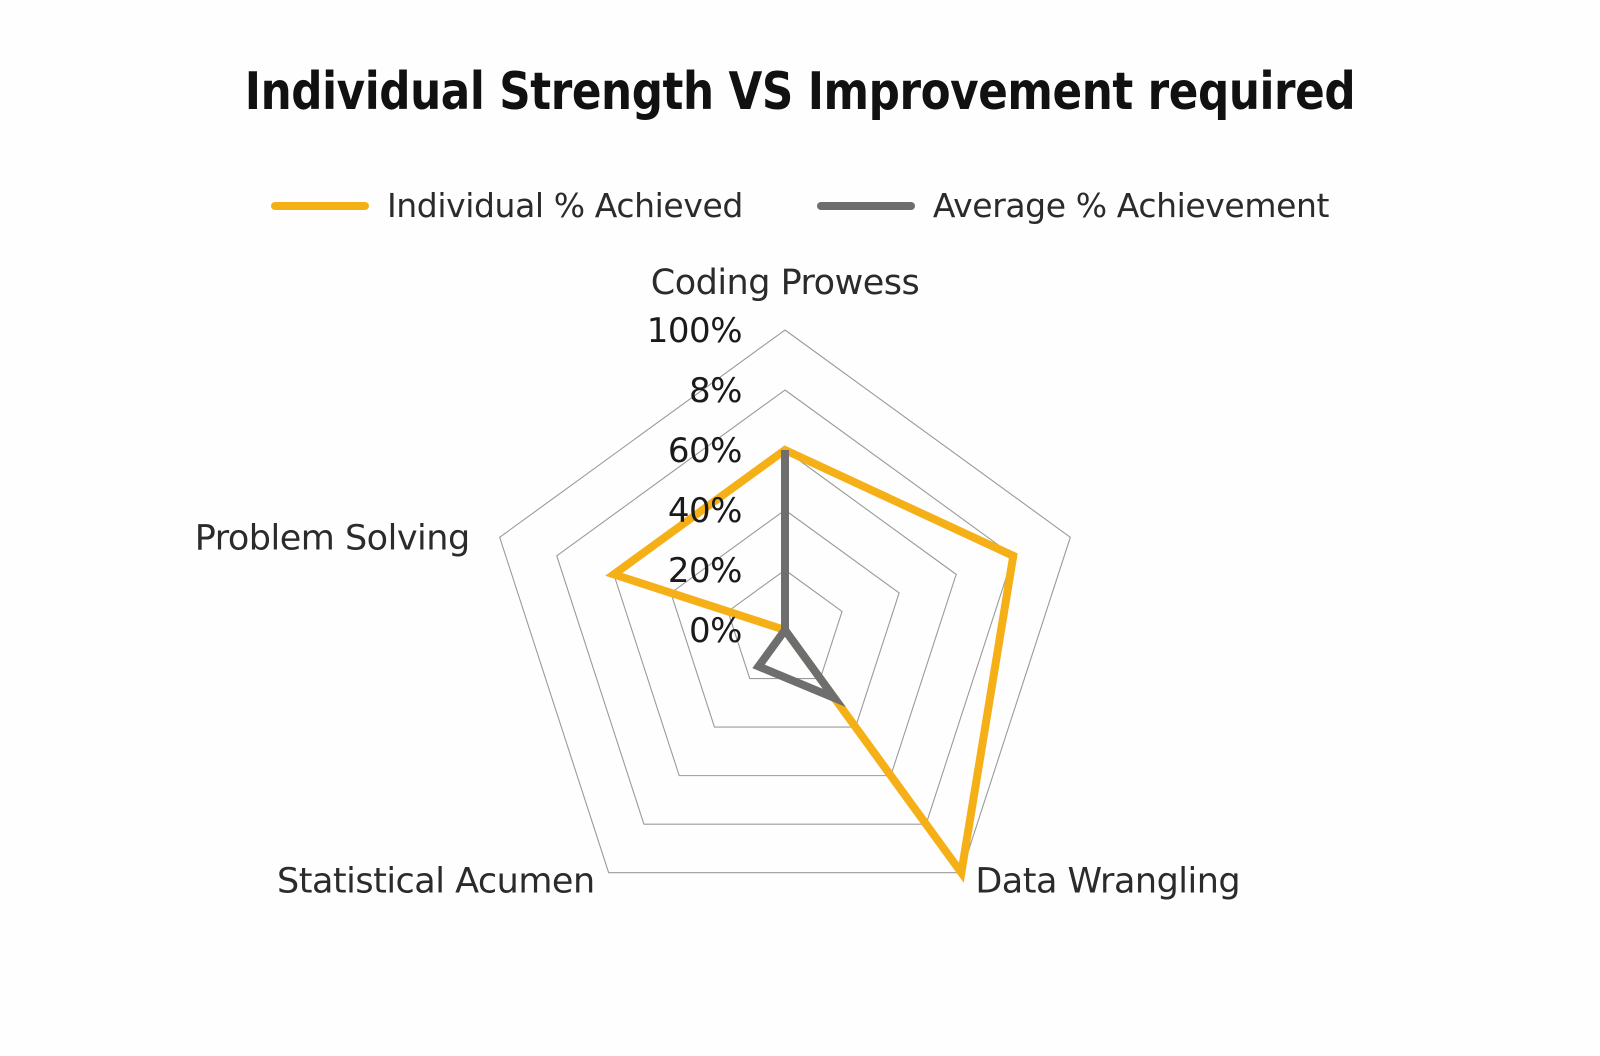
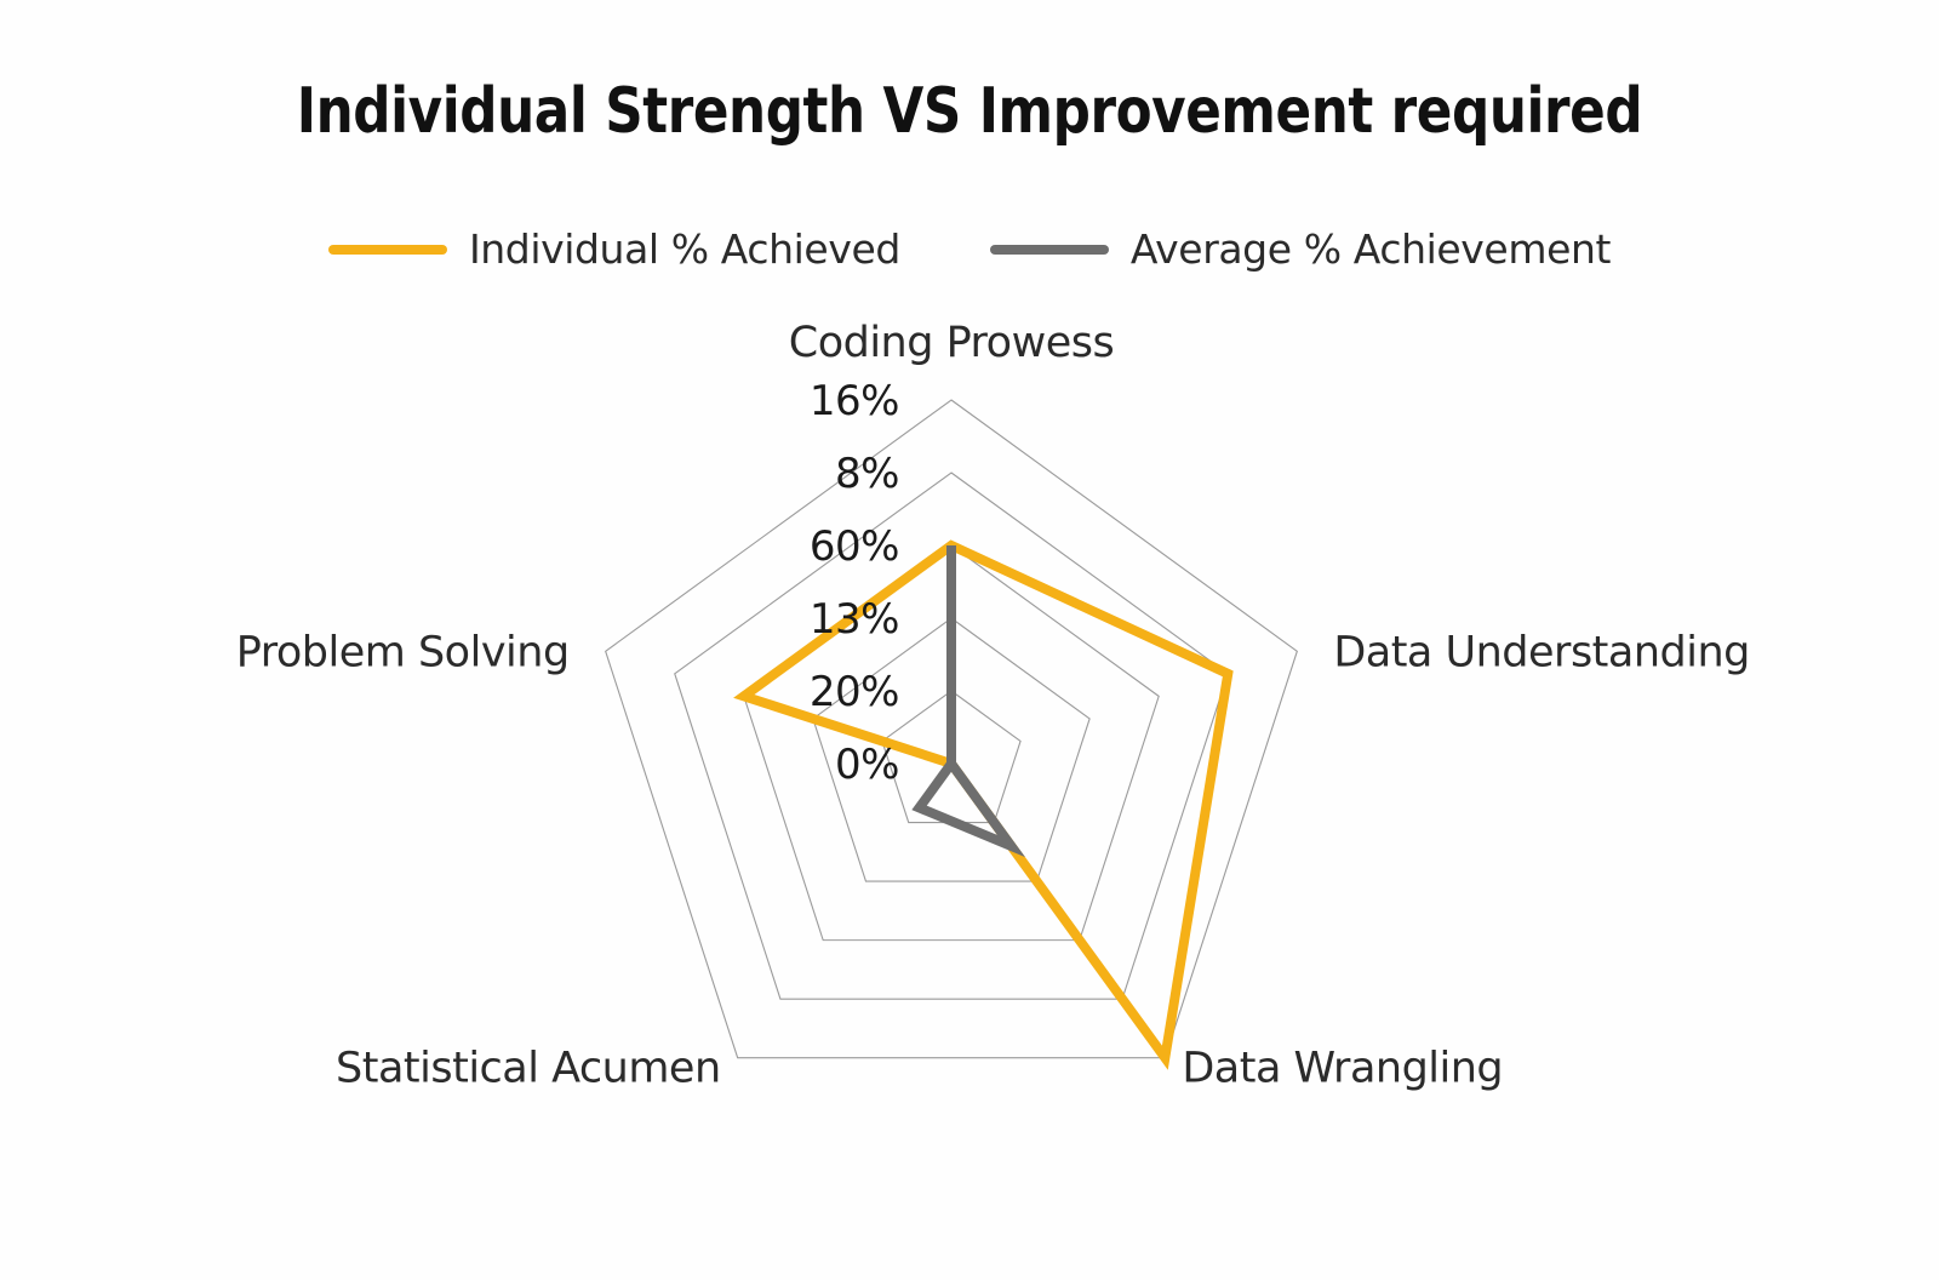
  Individual Strength VS Improvement required
  Individual % Achieved
  Average % Achievement
- 100%
+ 16%
  8%
  60%
- 40%
+ 13%
  20%
  0%
  Coding Prowess
+ Data Understanding
  Data Wrangling
  Statistical Acumen
  Problem Solving
